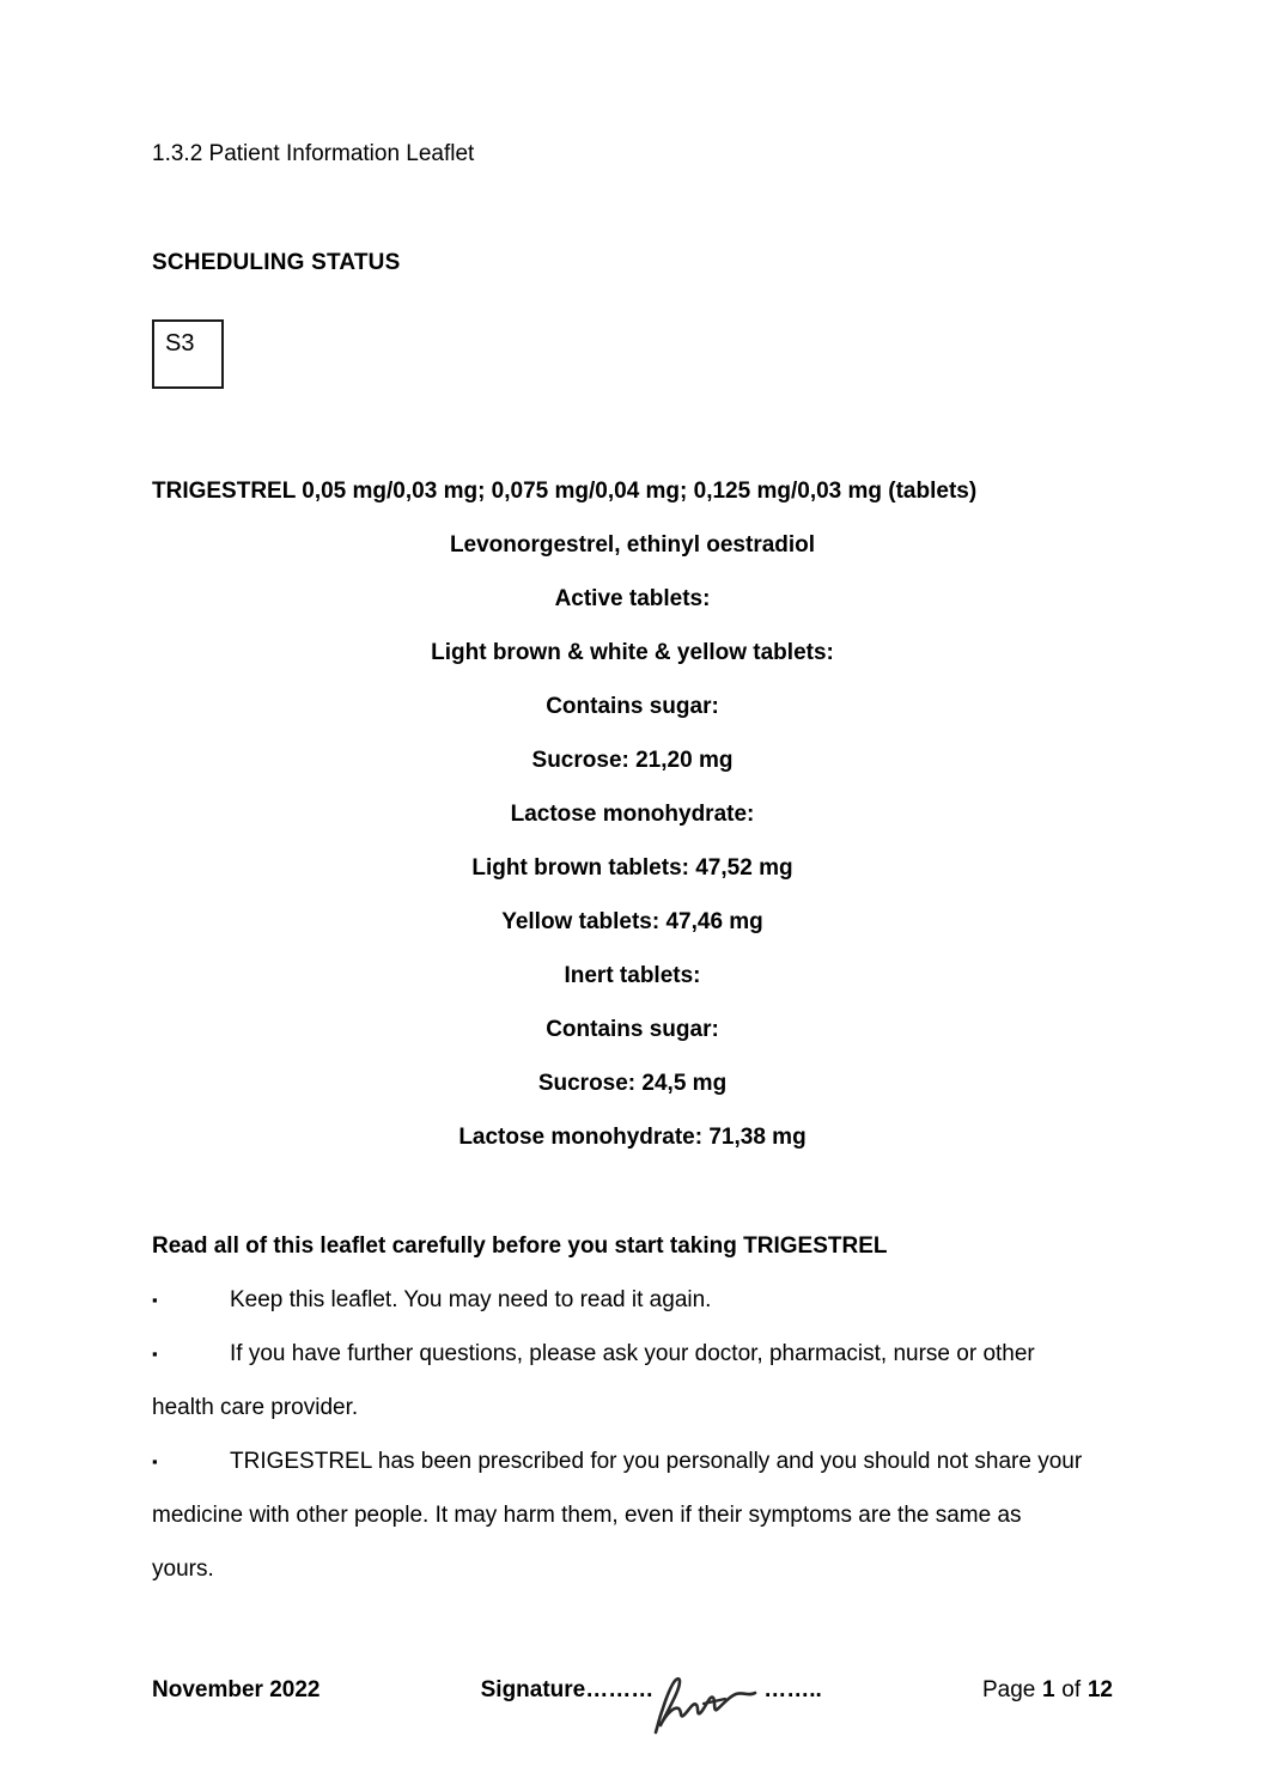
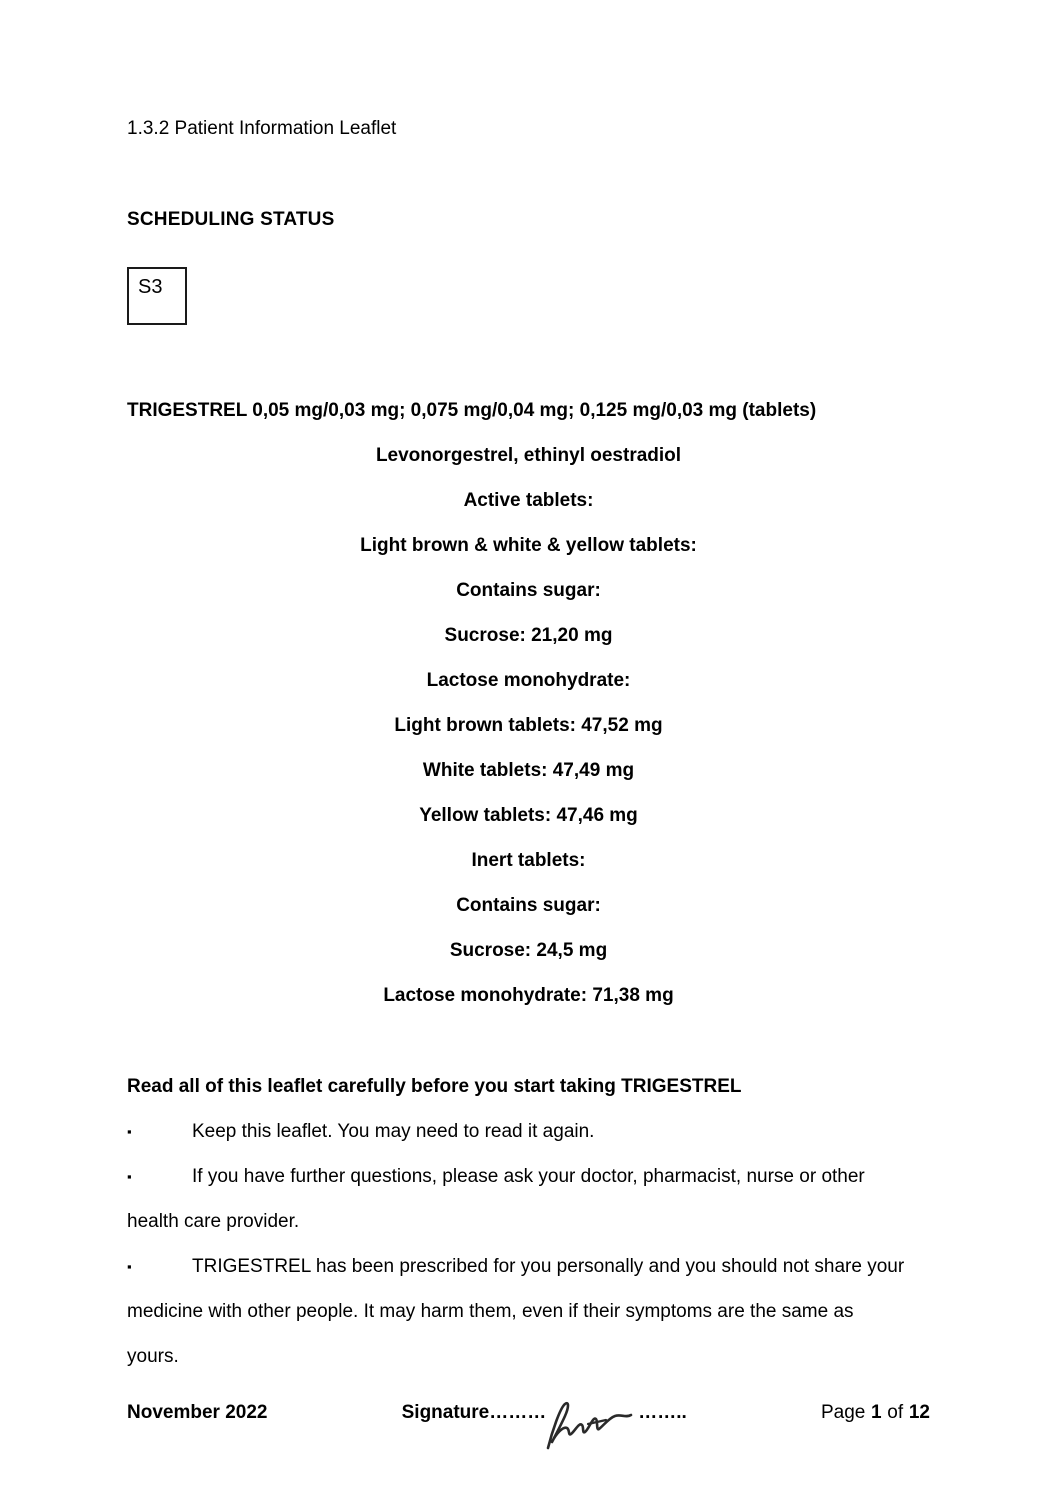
  1.3.2 Patient Information Leaflet
  SCHEDULING STATUS
  S3
  TRIGESTREL 0,05 mg/0,03 mg; 0,075 mg/0,04 mg; 0,125 mg/0,03 mg (tablets)
  Levonorgestrel, ethinyl oestradiol
  Active tablets:
  Light brown & white & yellow tablets:
  Contains sugar:
  Sucrose: 21,20 mg
  Lactose monohydrate:
  Light brown tablets: 47,52 mg
+ White tablets: 47,49 mg
  Yellow tablets: 47,46 mg
  Inert tablets:
  Contains sugar:
  Sucrose: 24,5 mg
  Lactose monohydrate: 71,38 mg
  Read all of this leaflet carefully before you start taking TRIGESTREL
  ▪ Keep this leaflet. You may need to read it again.
  ▪ If you have further questions, please ask your doctor, pharmacist, nurse or other
  health care provider.
  ▪ TRIGESTREL has been prescribed for you personally and you should not share your
  medicine with other people. It may harm them, even if their symptoms are the same as
  yours.
  November 2022
  Signature………
  ……..
  Page
  1
  of
  12
